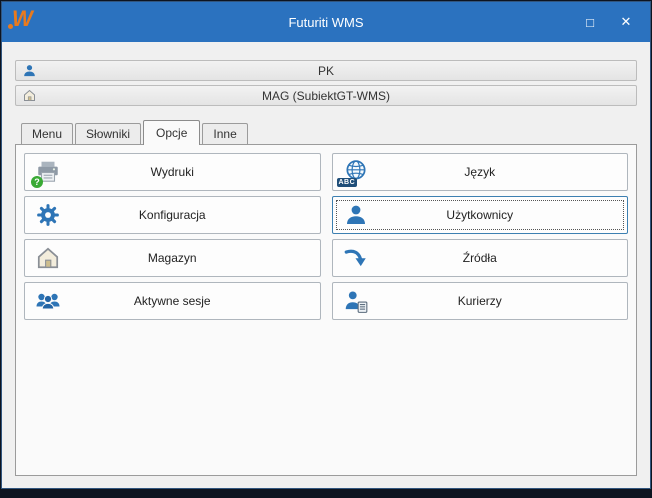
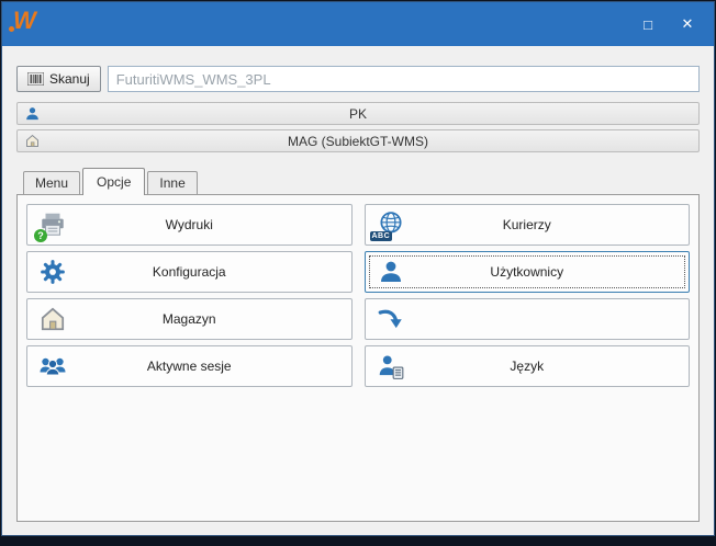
  W
- Futuriti WMS
  □
  ✕
+ Skanuj
+ FuturitiWMS_WMS_3PL
  PK
  MAG (SubiektGT-WMS)
  Menu
- Słowniki
  Opcje
  Inne
  ?
  Wydruki
- Język
+ Kurierzy
  Konfiguracja
  Użytkownicy
  Magazyn
- Źródła
  Aktywne sesje
- Kurierzy
+ Język
